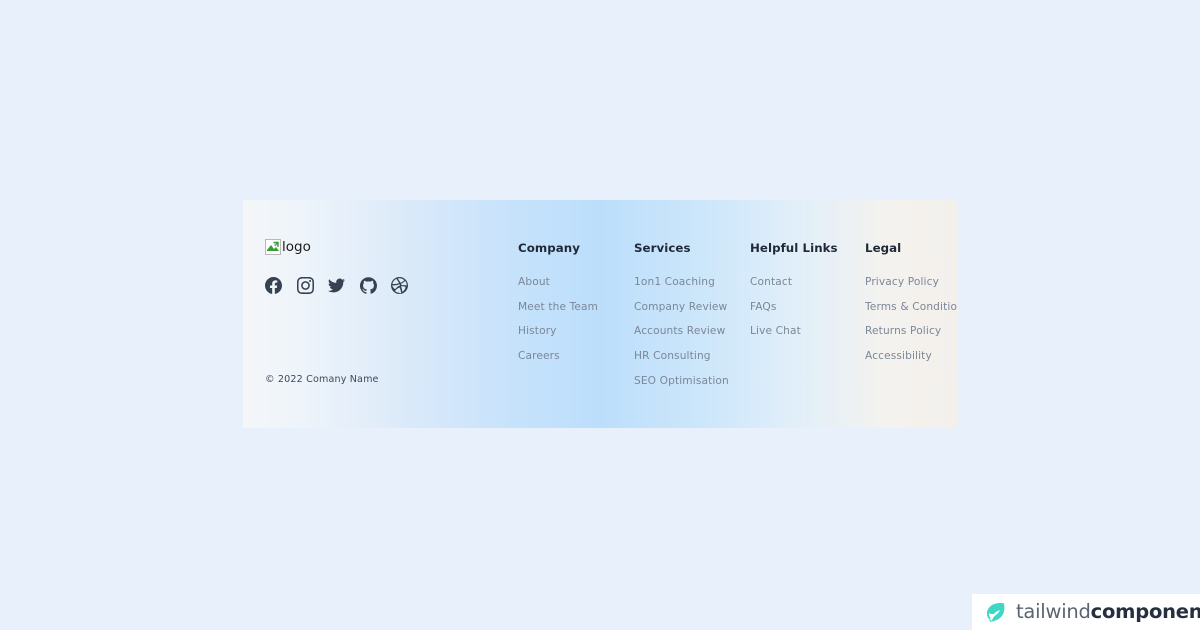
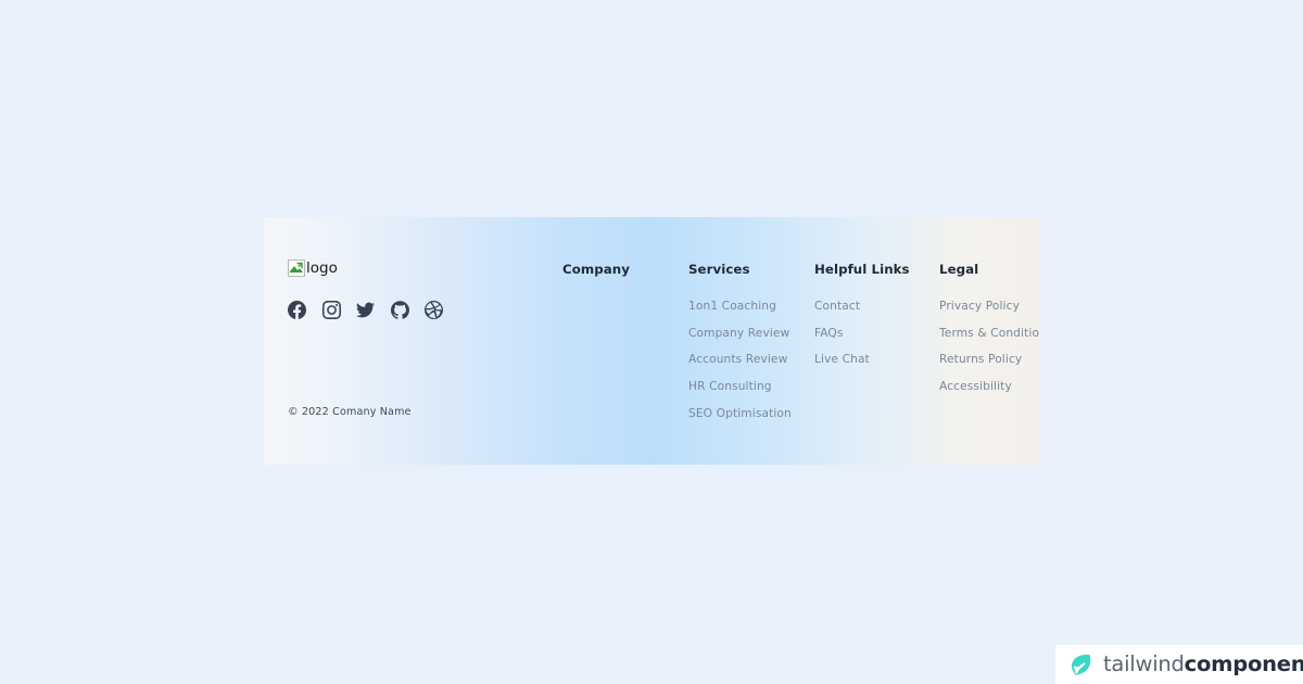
  logo
  © 2022 Comany Name
  Company
- About
- Meet the Team
- History
- Careers
  Services
  1on1 Coaching
  Company Review
  Accounts Review
  HR Consulting
  SEO Optimisation
  Helpful Links
  Contact
  FAQs
  Live Chat
  Legal
  Privacy Policy
  Terms & Conditio
  Returns Policy
  Accessibility
  tailwindcomponen
